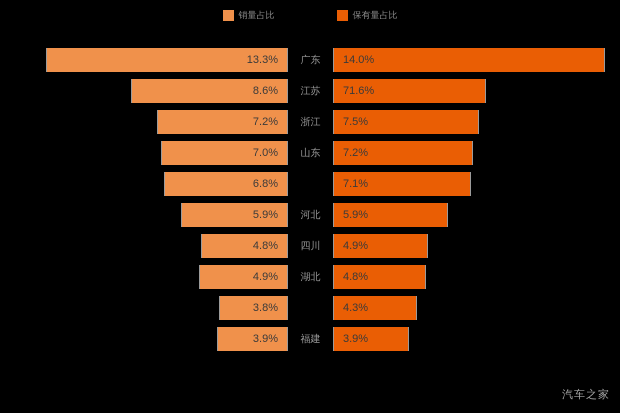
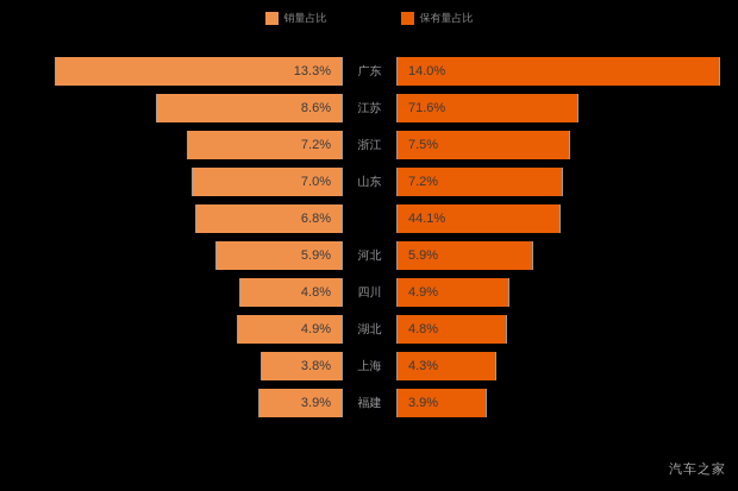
  销量占比
  保有量占比
  13.3%
  广东
  14.0%
  8.6%
  江苏
  71.6%
  7.2%
  浙江
  7.5%
  7.0%
  山东
  7.2%
  6.8%
- 7.1%
+ 44.1%
  5.9%
  河北
  5.9%
  4.8%
  四川
  4.9%
  4.9%
  湖北
  4.8%
  3.8%
+ 上海
  4.3%
  3.9%
  福建
  3.9%
  汽车之家
